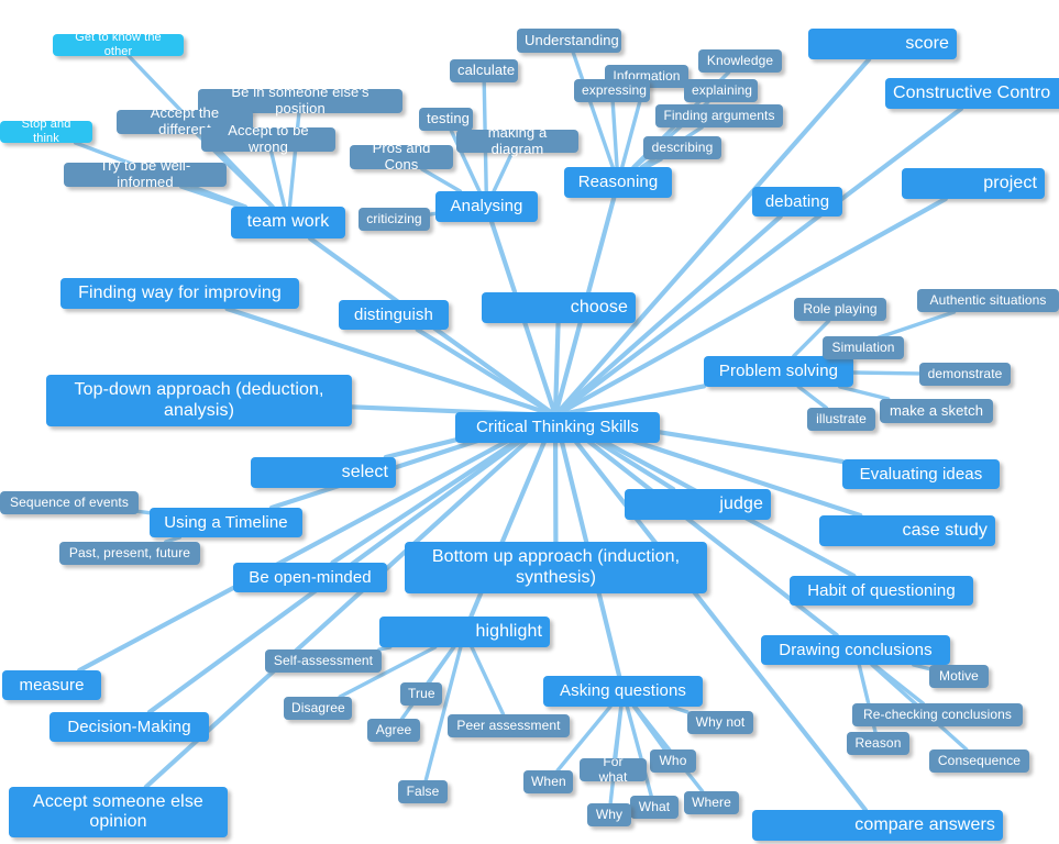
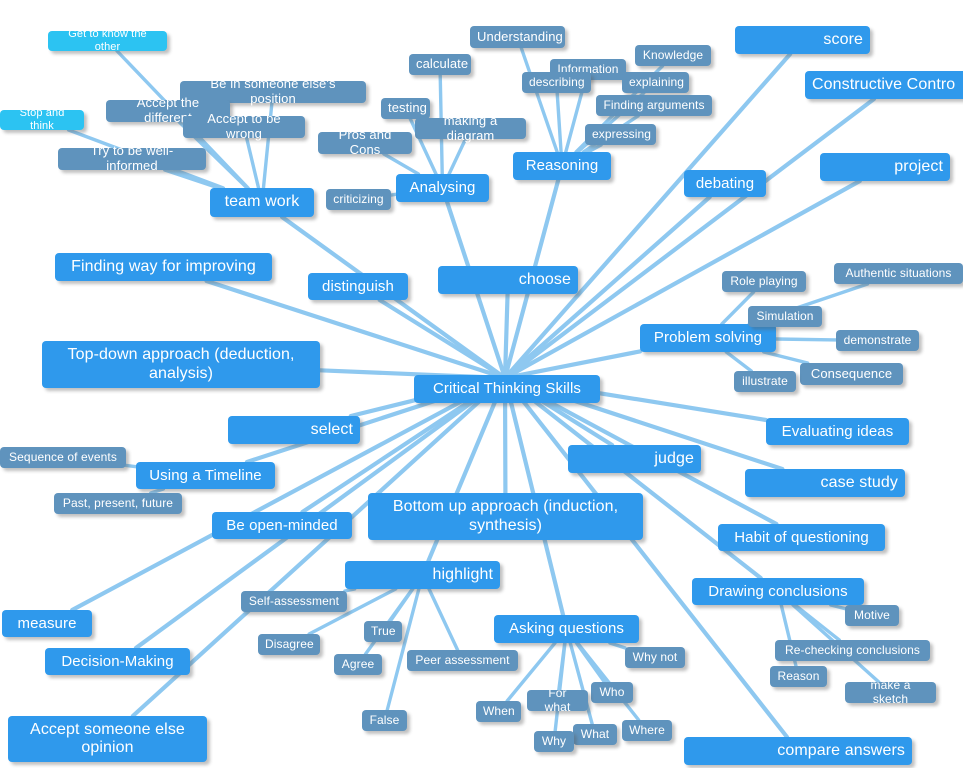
  Critical Thinking Skills
  team work
  Get to know the other
  Stop and think
  Be in someone else's position
  Accept the differe
  Accept to be wrong
  Try to be well-informed
  Analysing
  calculate
  testing
  making a diagram
  Pros and Cons
  criticizing
  Reasoning
  Understanding
  Information
- expressing
+ describing
  Knowledge
  explaining
  Finding arguments
- describing
+ expressing
  score
  Constructive Contro
  project
  debating
  distinguish
  choose
  Finding way for improving
  Top-down approach (deduction, analysis)
  Problem solving
  Role playing
  Authentic situations
  Simulation
  demonstrate
- make a sketch
+ Consequence
  illustrate
  Evaluating ideas
  case study
  judge
  Habit of questioning
  select
  Using a Timeline
  Sequence of events
  Past, present, future
  Bottom up approach (induction, synthesis)
  Be open-minded
  measure
  Decision-Making
  Accept someone else opinion
  highlight
  Self-assessment
  Disagree
  Agree
  True
  False
  Peer assessment
  Asking questions
  Why not
  Who
  For what
  When
  What
  Where
  Why
  Drawing conclusions
  Motive
  Re-checking conclusions
  Reason
- Consequence
+ make a sketch
  compare answers
